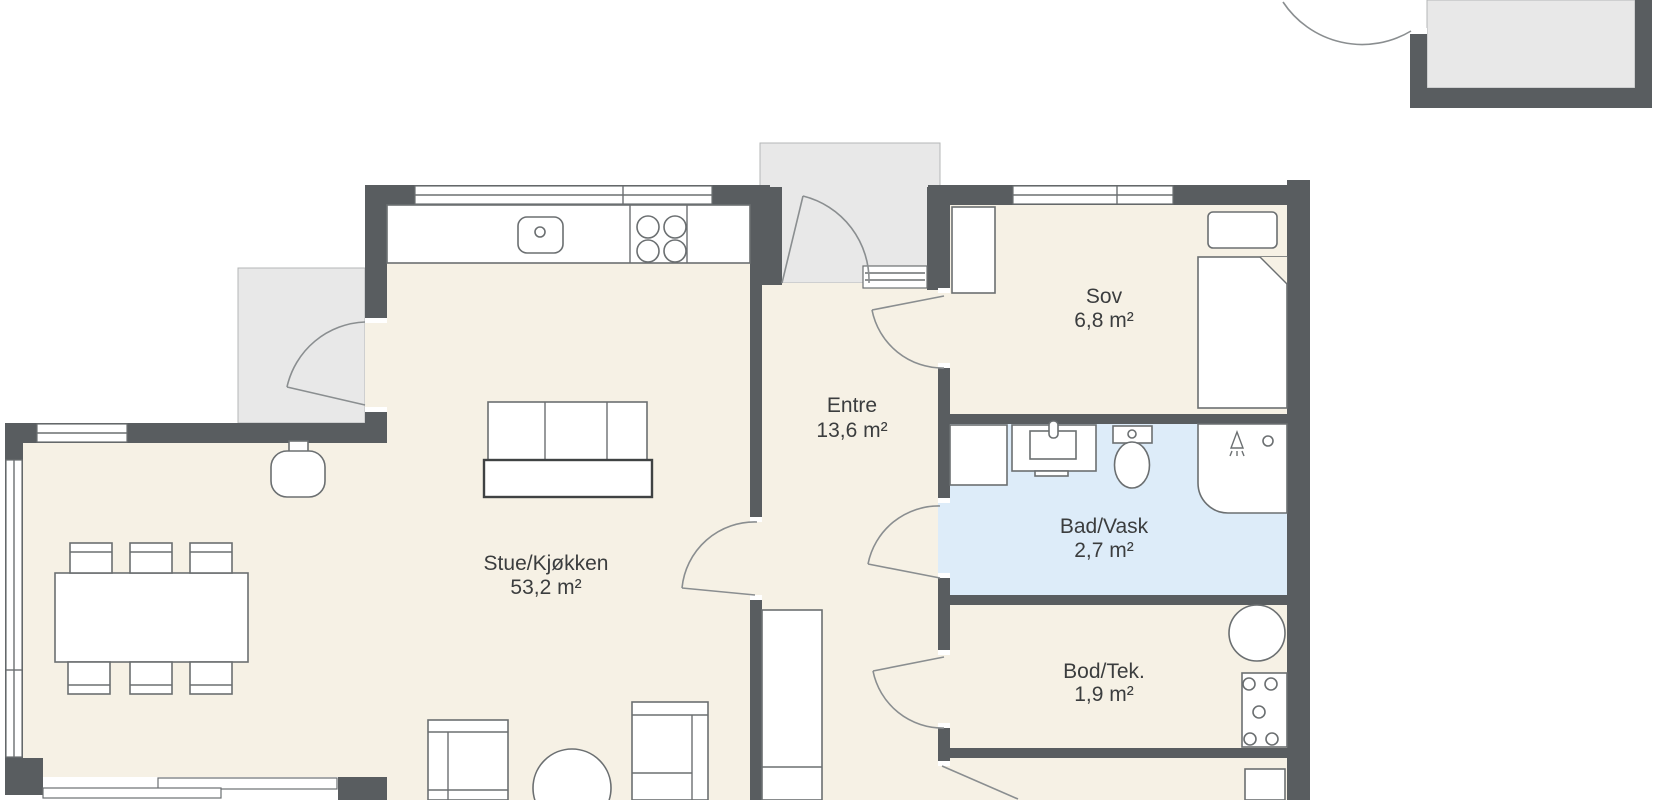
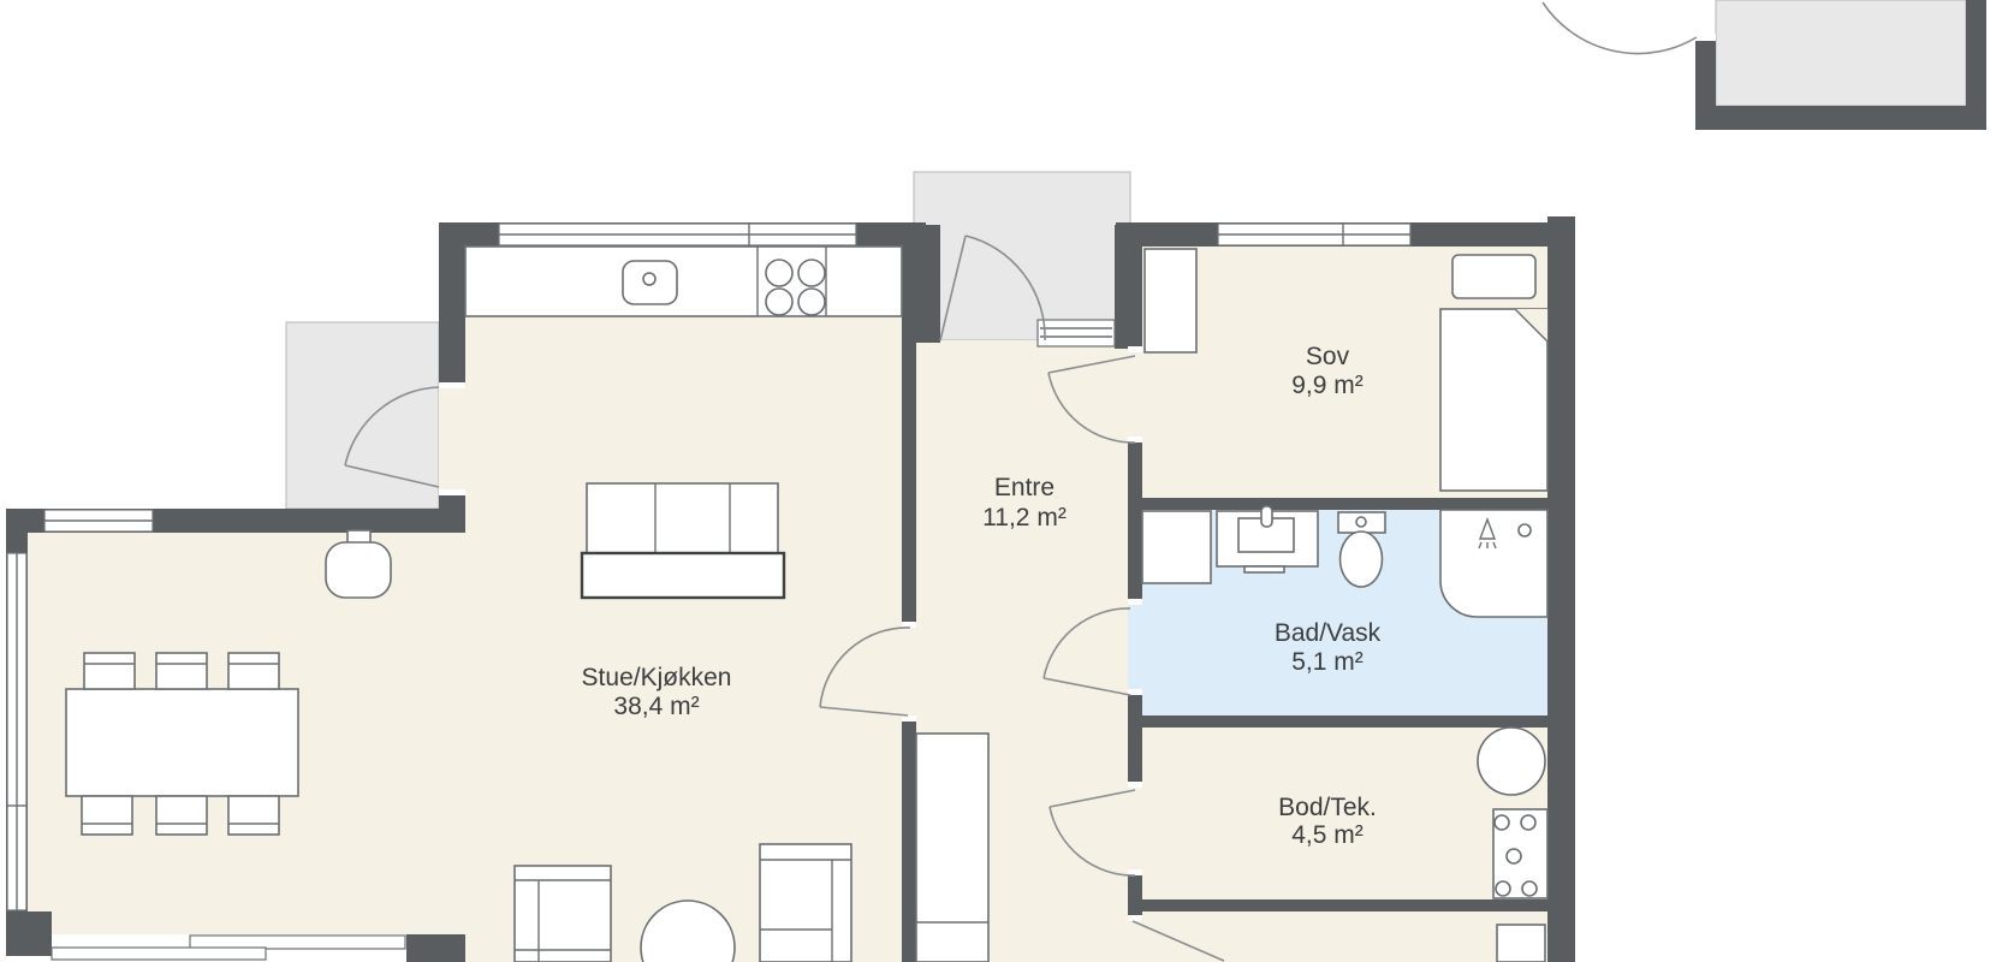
  Stue/Kjøkken
- 53,2 m²
+ 38,4 m²
  Entre
- 13,6 m²
+ 11,2 m²
  Sov
- 6,8 m²
+ 9,9 m²
  Bad/Vask
- 2,7 m²
+ 5,1 m²
  Bod/Tek.
- 1,9 m²
+ 4,5 m²
